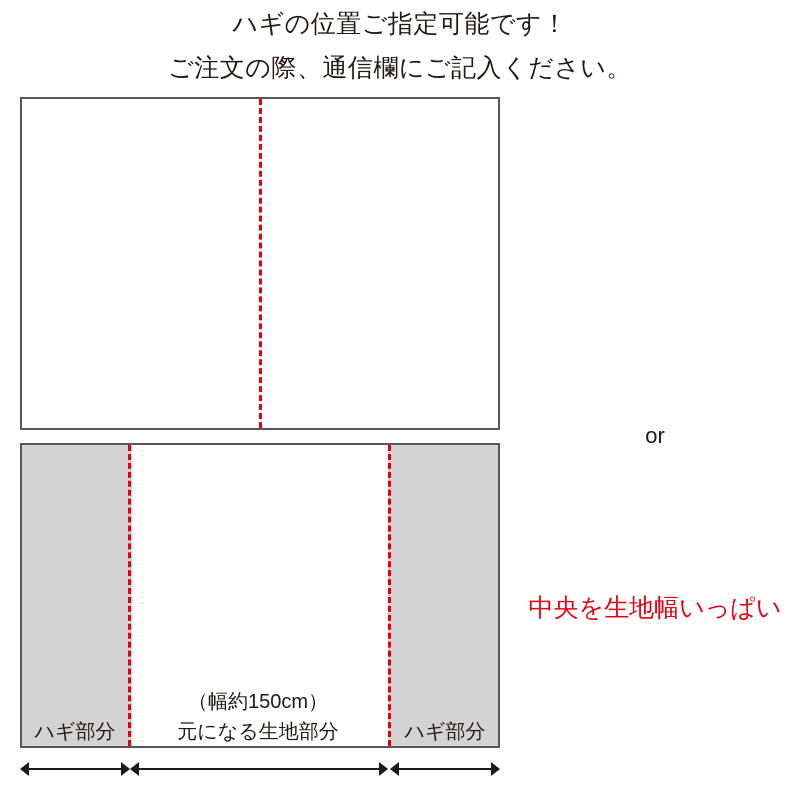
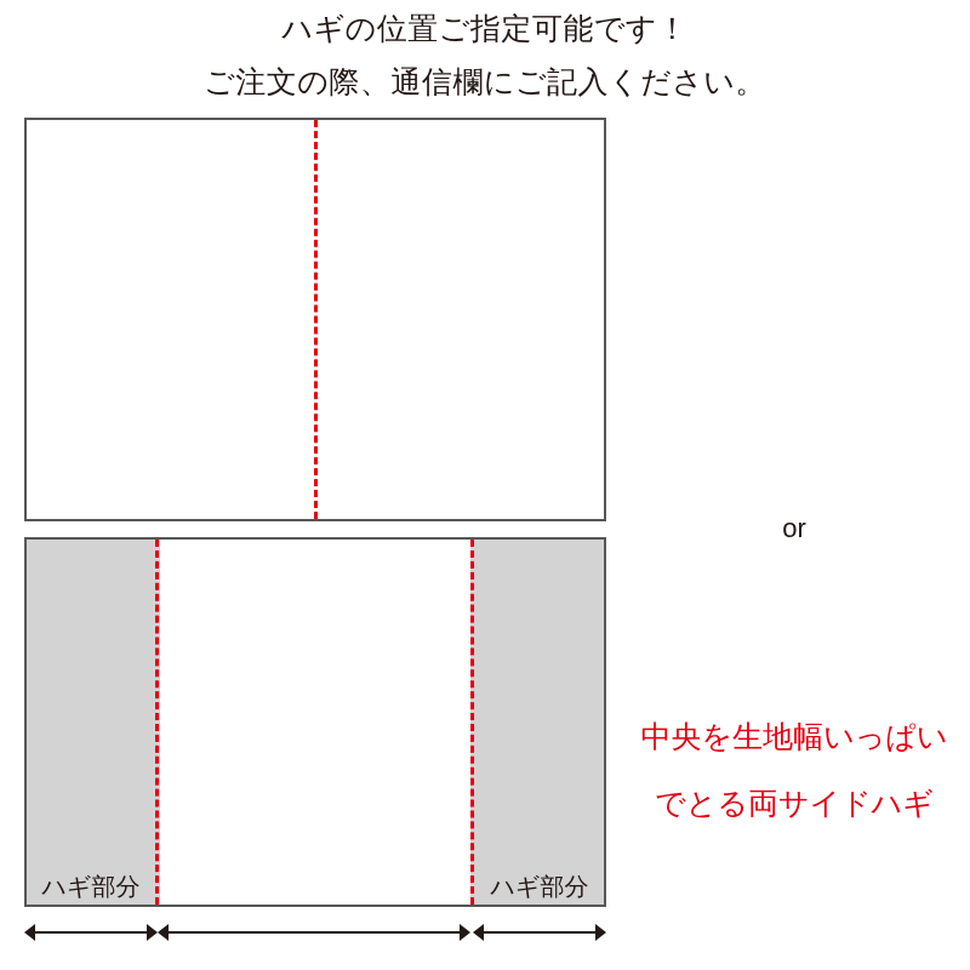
  ハギの位置ご指定可能です！
  ご注文の際、通信欄にご記入ください。
  or
- （幅約150cm）
- 元になる生地部分
  ハギ部分
  ハギ部分
  中央を生地幅いっぱい
+ でとる両サイドハギ
